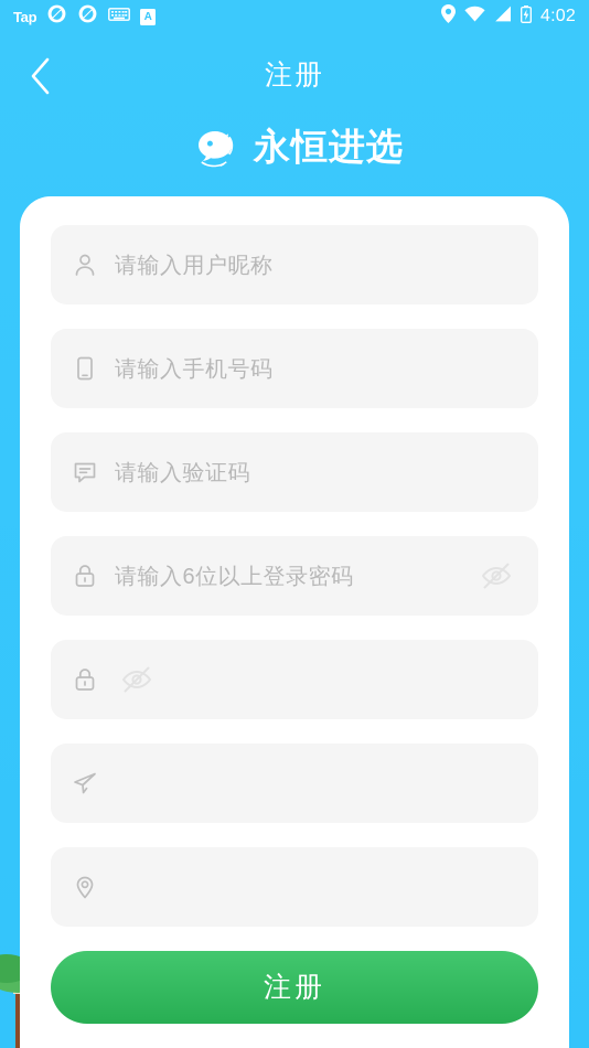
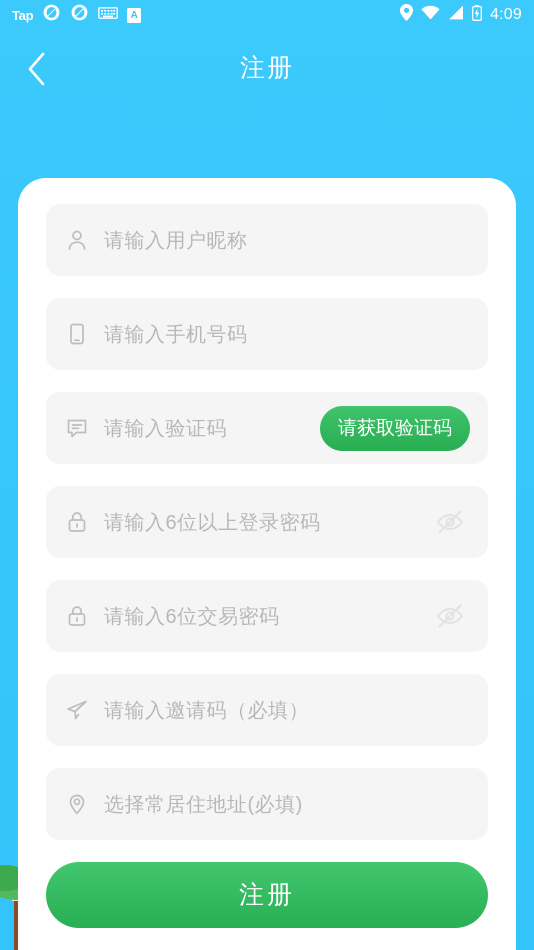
  Tap
  A
- 4:02
+ 4:09
  注册
- 永恒进选
  请输入用户昵称
  请输入手机号码
  请输入验证码
+ 请获取验证码
  请输入6位以上登录密码
+ 请输入6位交易密码
+ 请输入邀请码（必填）
+ 选择常居住地址(必填)
  注册
